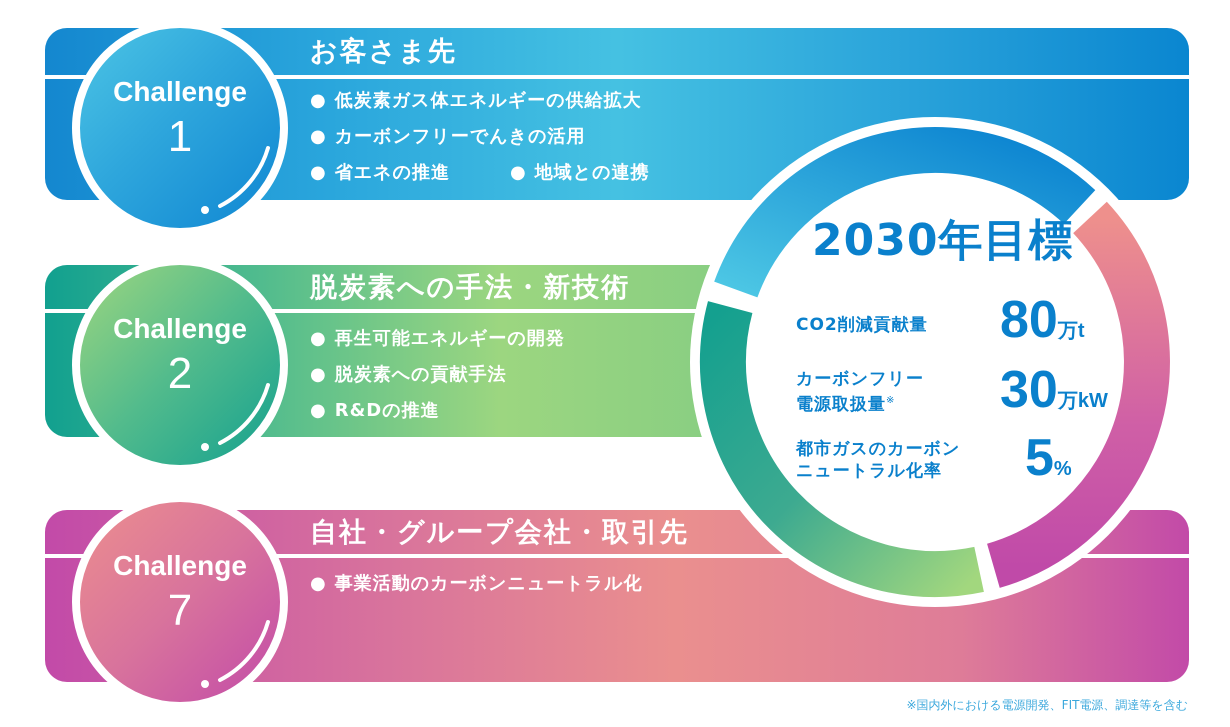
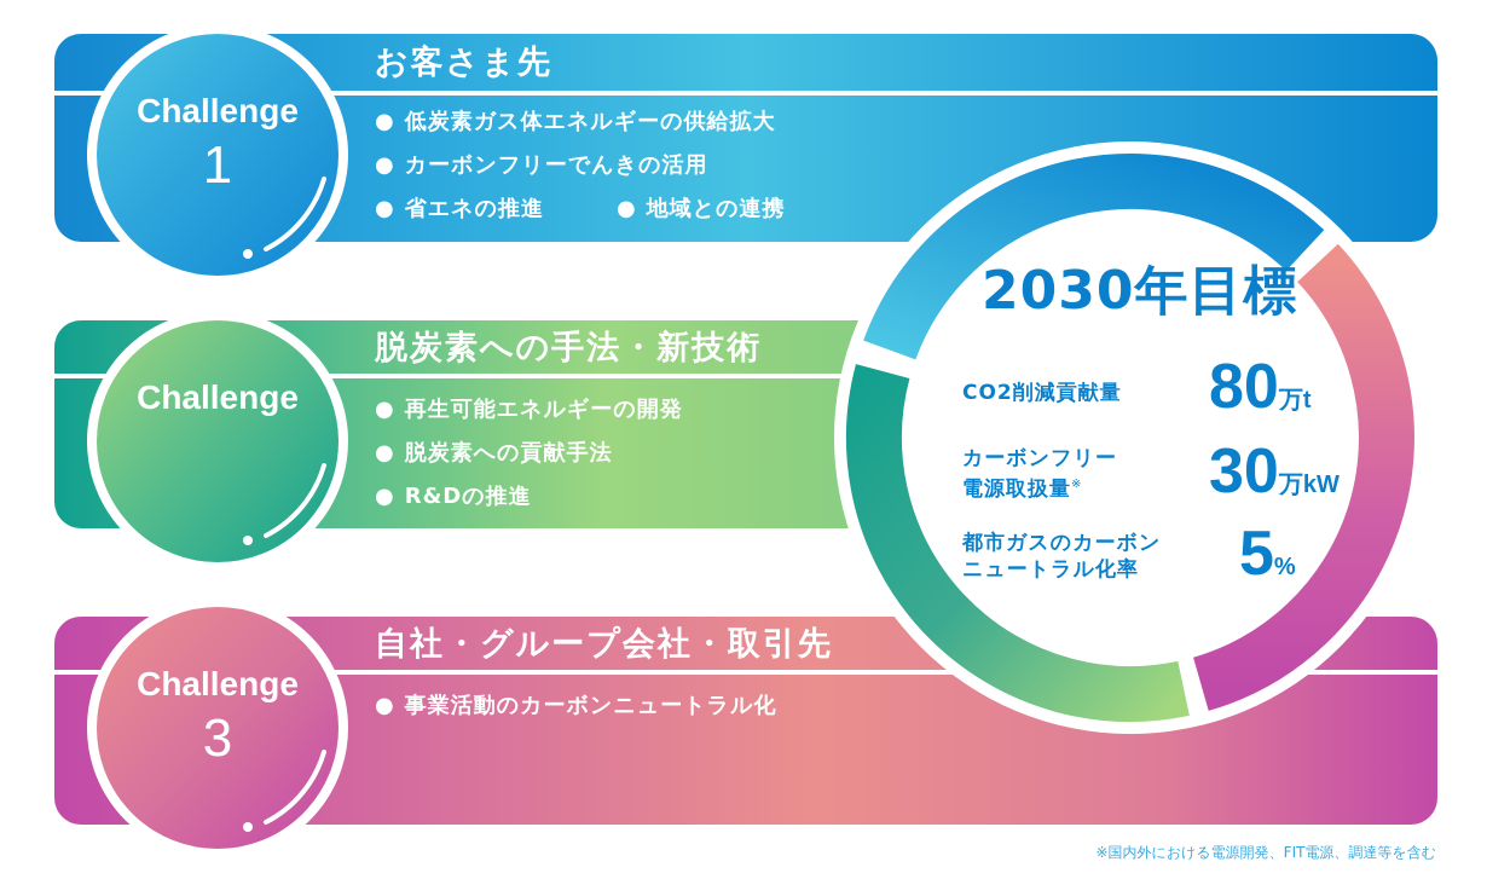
  お客さま先
  ●
  低炭素ガス体エネルギーの供給拡大
  ●
  カーボンフリーでんきの活用
  ●
  省エネの推進
  ●
  地域との連携
  脱炭素への手法・新技術
  ●
  再生可能エネルギーの開発
  ●
  脱炭素への貢献手法
  ●
  R&Dの推進
  自社・グループ会社・取引先
  ●
  事業活動のカーボンニュートラル化
  Challenge
  1
  Challenge
- 2
  Challenge
- 7
+ 3
  2030年目標
  CO2削減貢献量
  80万t
  カーボンフリー
  電源取扱量※
  30万kW
  都市ガスのカーボン
  ニュートラル化率
  5%
  ※国内外における電源開発、FIT電源、調達等を含む
